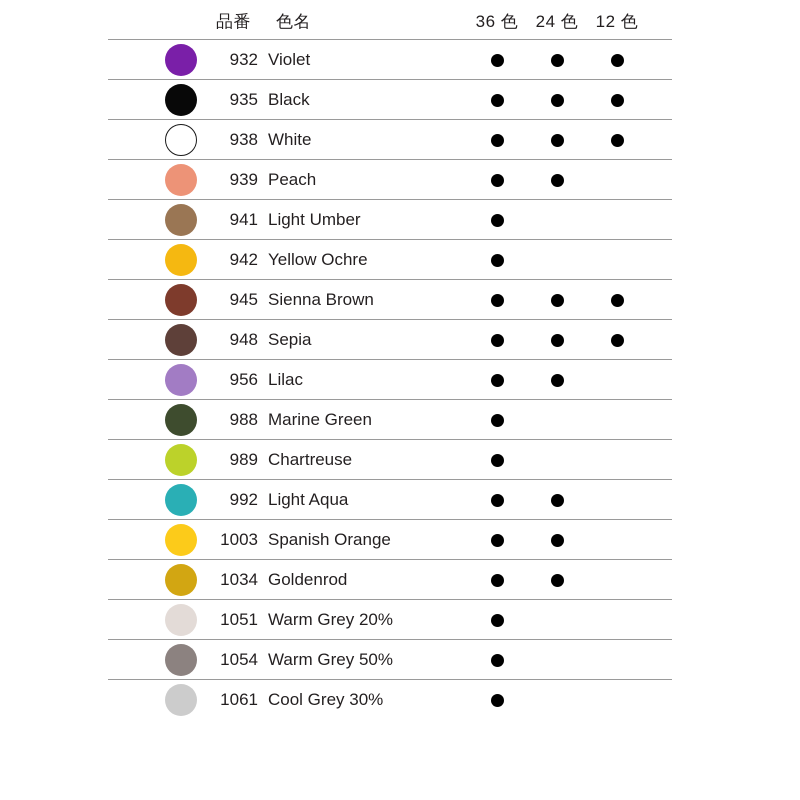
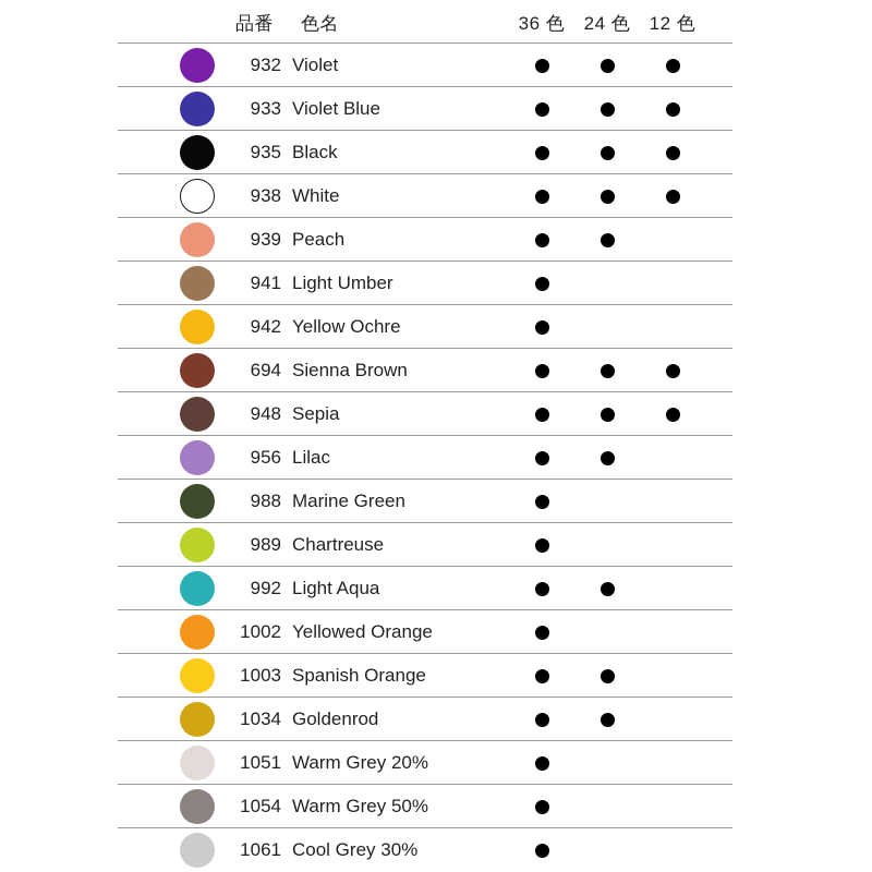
  品番
  色名
  36 色
  24 色
  12 色
  932
  Violet
+ 933
+ Violet Blue
  935
  Black
  938
  White
  939
  Peach
  941
  Light Umber
  942
  Yellow Ochre
- 945
+ 694
  Sienna Brown
  948
  Sepia
  956
  Lilac
  988
  Marine Green
  989
  Chartreuse
  992
  Light Aqua
+ 1002
+ Yellowed Orange
  1003
  Spanish Orange
  1034
  Goldenrod
  1051
  Warm Grey 20%
  1054
  Warm Grey 50%
  1061
  Cool Grey 30%
